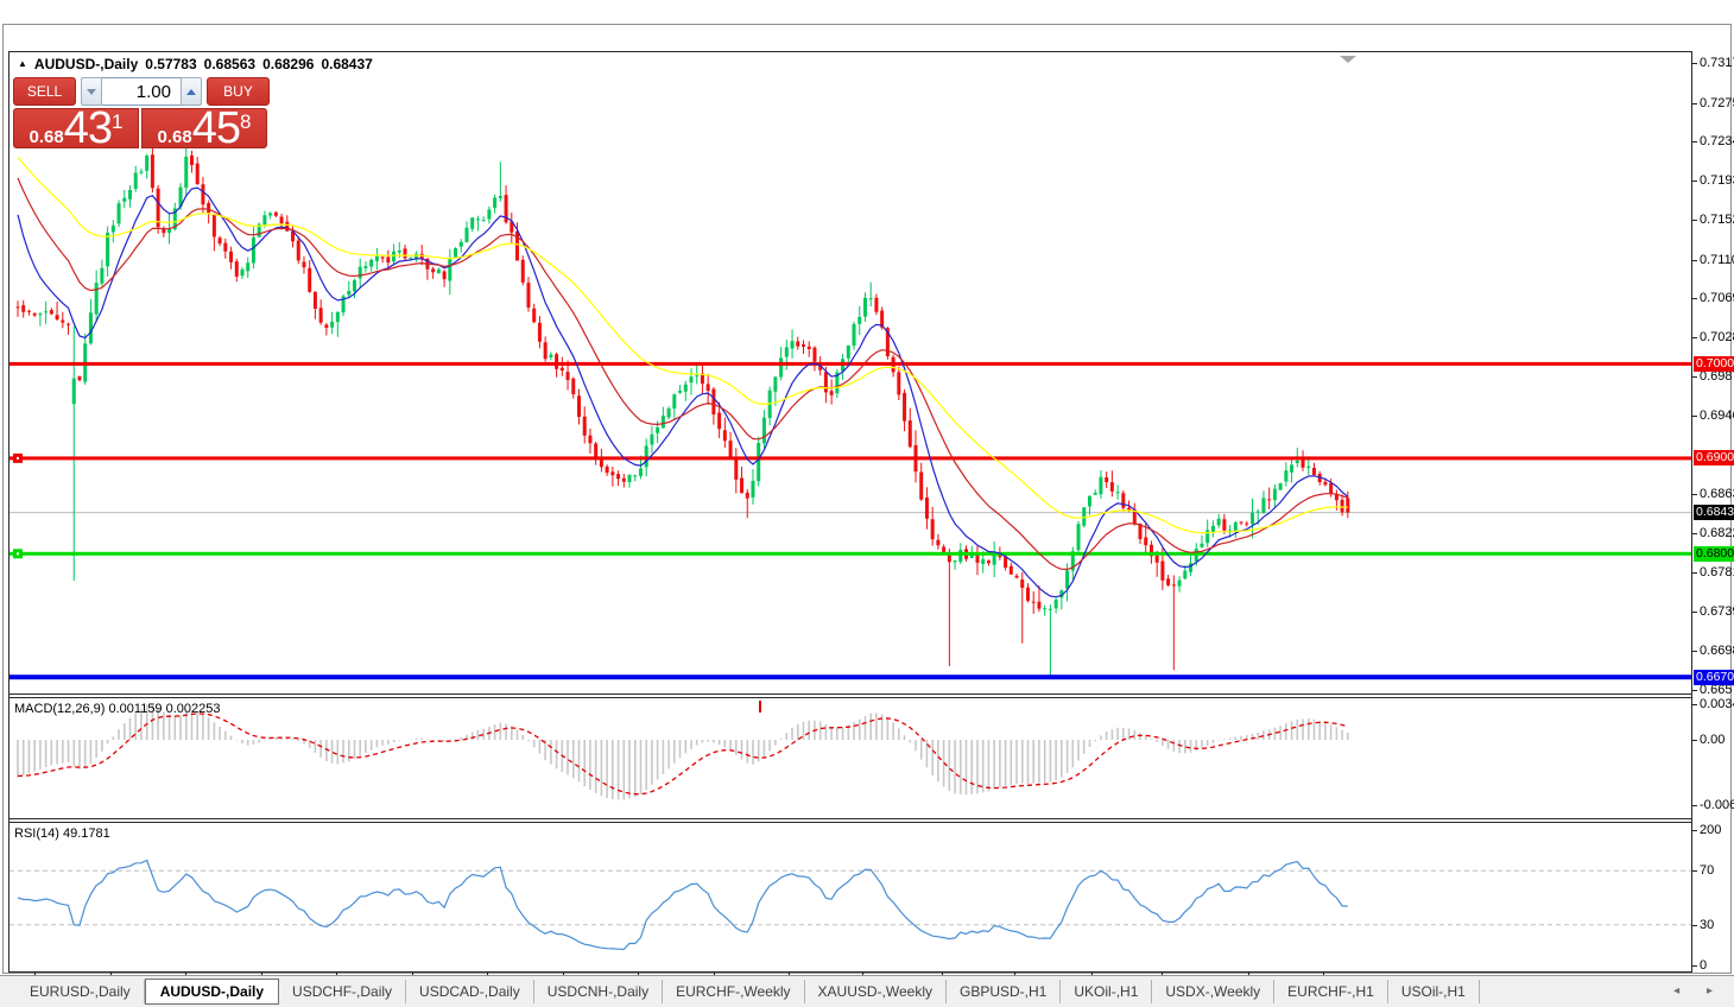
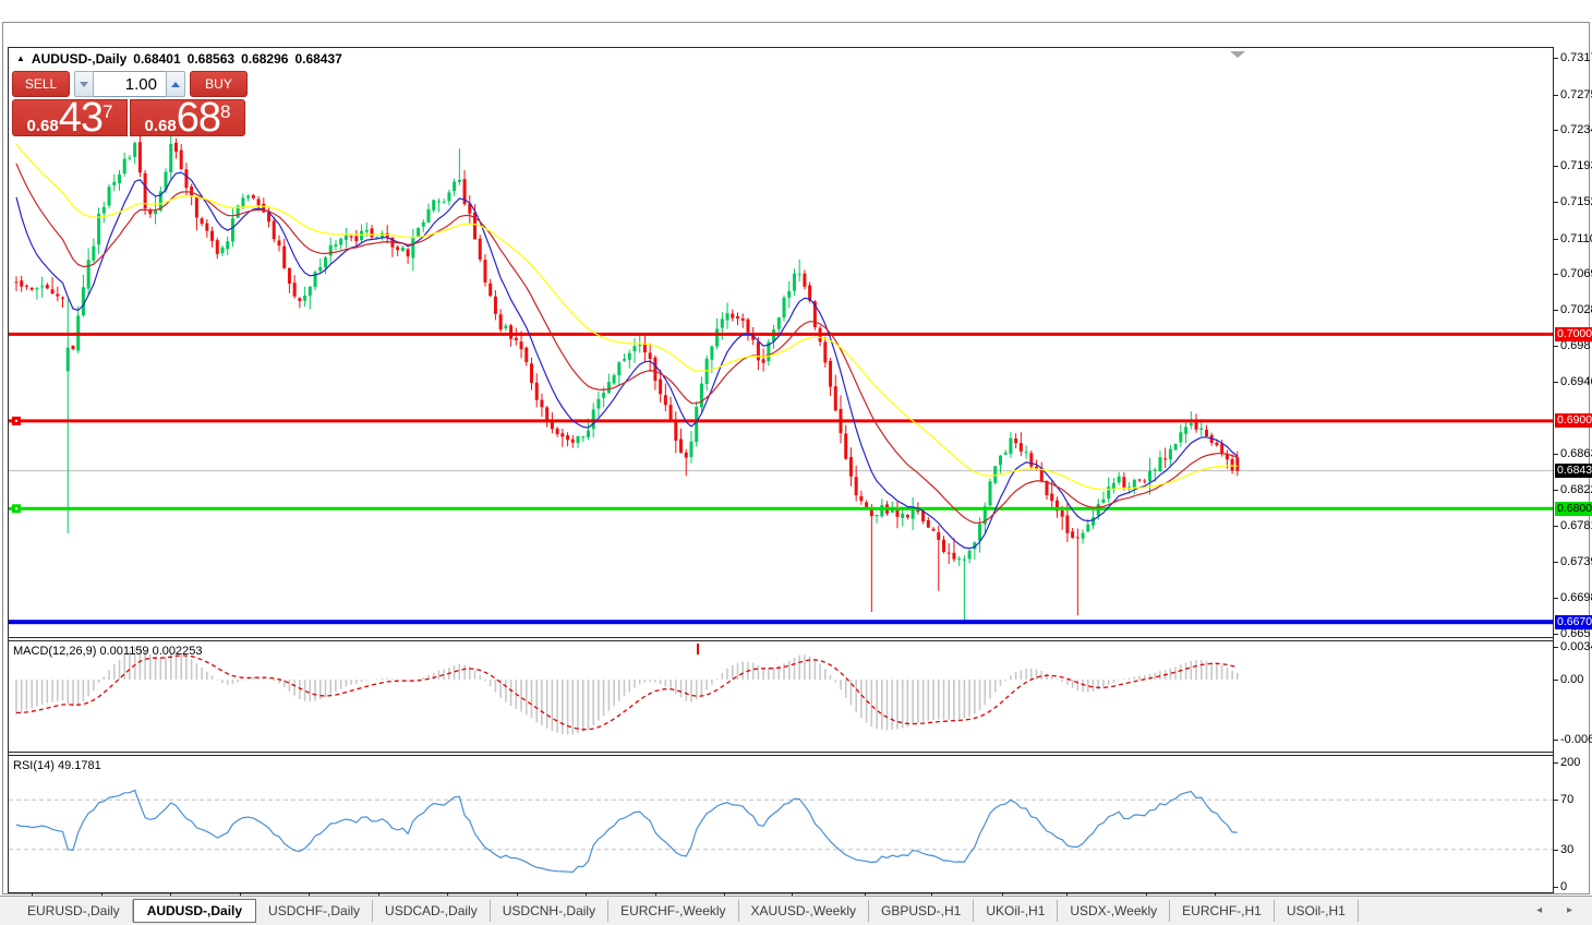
  ▲
  AUDUSD-,Daily
- 0.57783
+ 0.68401
  0.68563
  0.68296
  0.68437
  SELL
  1.00
  BUY
  0.68
  43
- 1
+ 7
  0.68
- 45
+ 68
  8
  MACD(12,26,9) 0.001159 0.002253
  RSI(14) 49.1781
  0.731
  0.727
  0.723
  0.719
  0.715
  0.711
  0.706
  0.702
  0.698
  0.694
  0.686
  0.682
  0.678
  0.673
  0.669
  0.665
  0.7000
  0.6900
  0.6800
  0.6670
  0.6843
  0.003
  0.00
  -0.006
  200
  70
  30
  0
  EURUSD-,Daily
  AUDUSD-,Daily
  USDCHF-,Daily
  USDCAD-,Daily
  USDCNH-,Daily
  EURCHF-,Weekly
  XAUUSD-,Weekly
  GBPUSD-,H1
  UKOil-,H1
  USDX-,Weekly
  EURCHF-,H1
  USOil-,H1
  ◂ ▸
